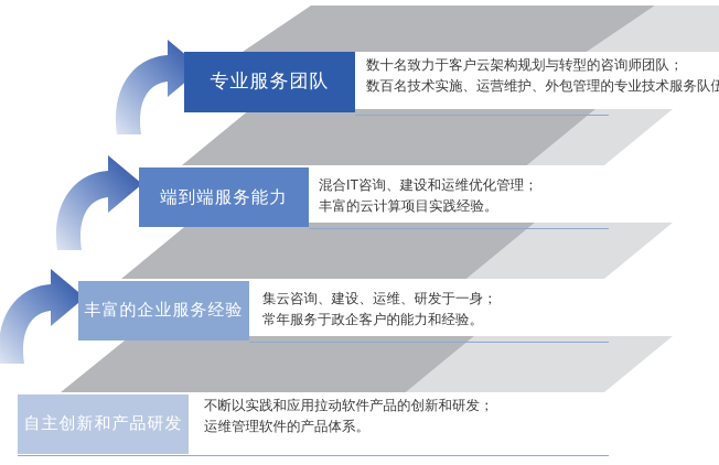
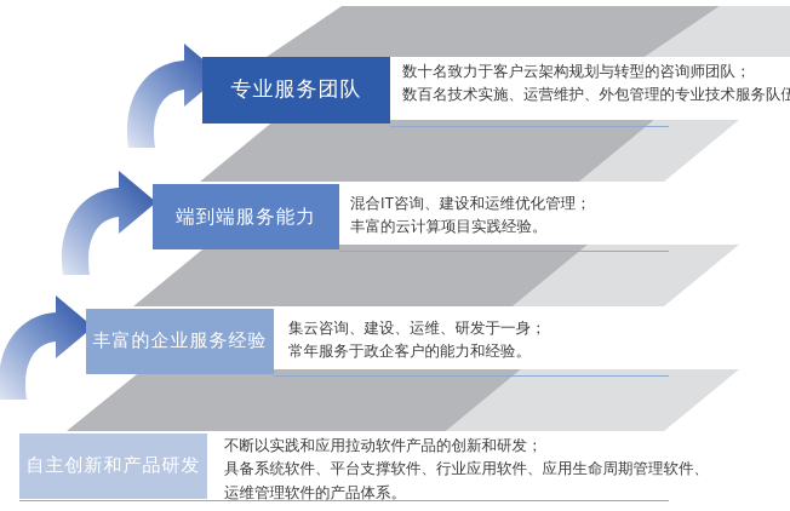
  专业服务团队
  数十名致力于客户云架构规划与转型的咨询师团队；
  数百名技术实施、运营维护、外包管理的专业技术服务队伍
  端到端服务能力
  混合IT咨询、建设和运维优化管理；
  丰富的云计算项目实践经验。
  丰富的企业服务经验
  集云咨询、建设、运维、研发于一身；
  常年服务于政企客户的能力和经验。
  自主创新和产品研发
  不断以实践和应用拉动软件产品的创新和研发；
+ 具备系统软件、平台支撑软件、行业应用软件、应用生命周期管理软件、
  运维管理软件的产品体系。
